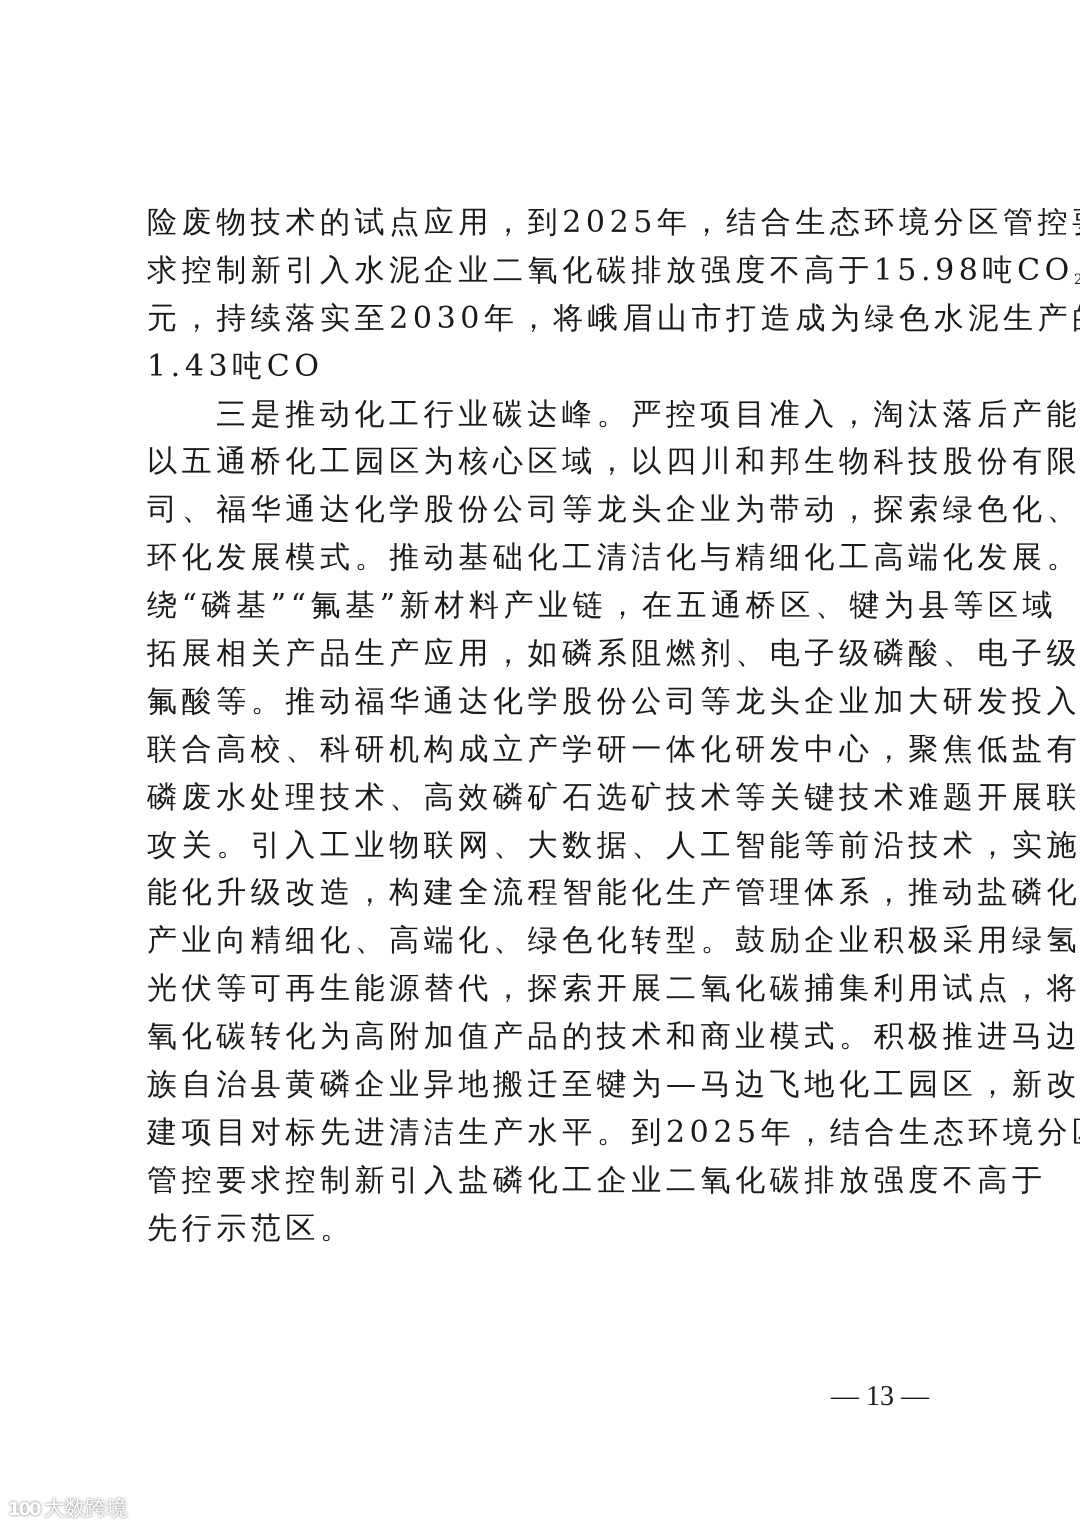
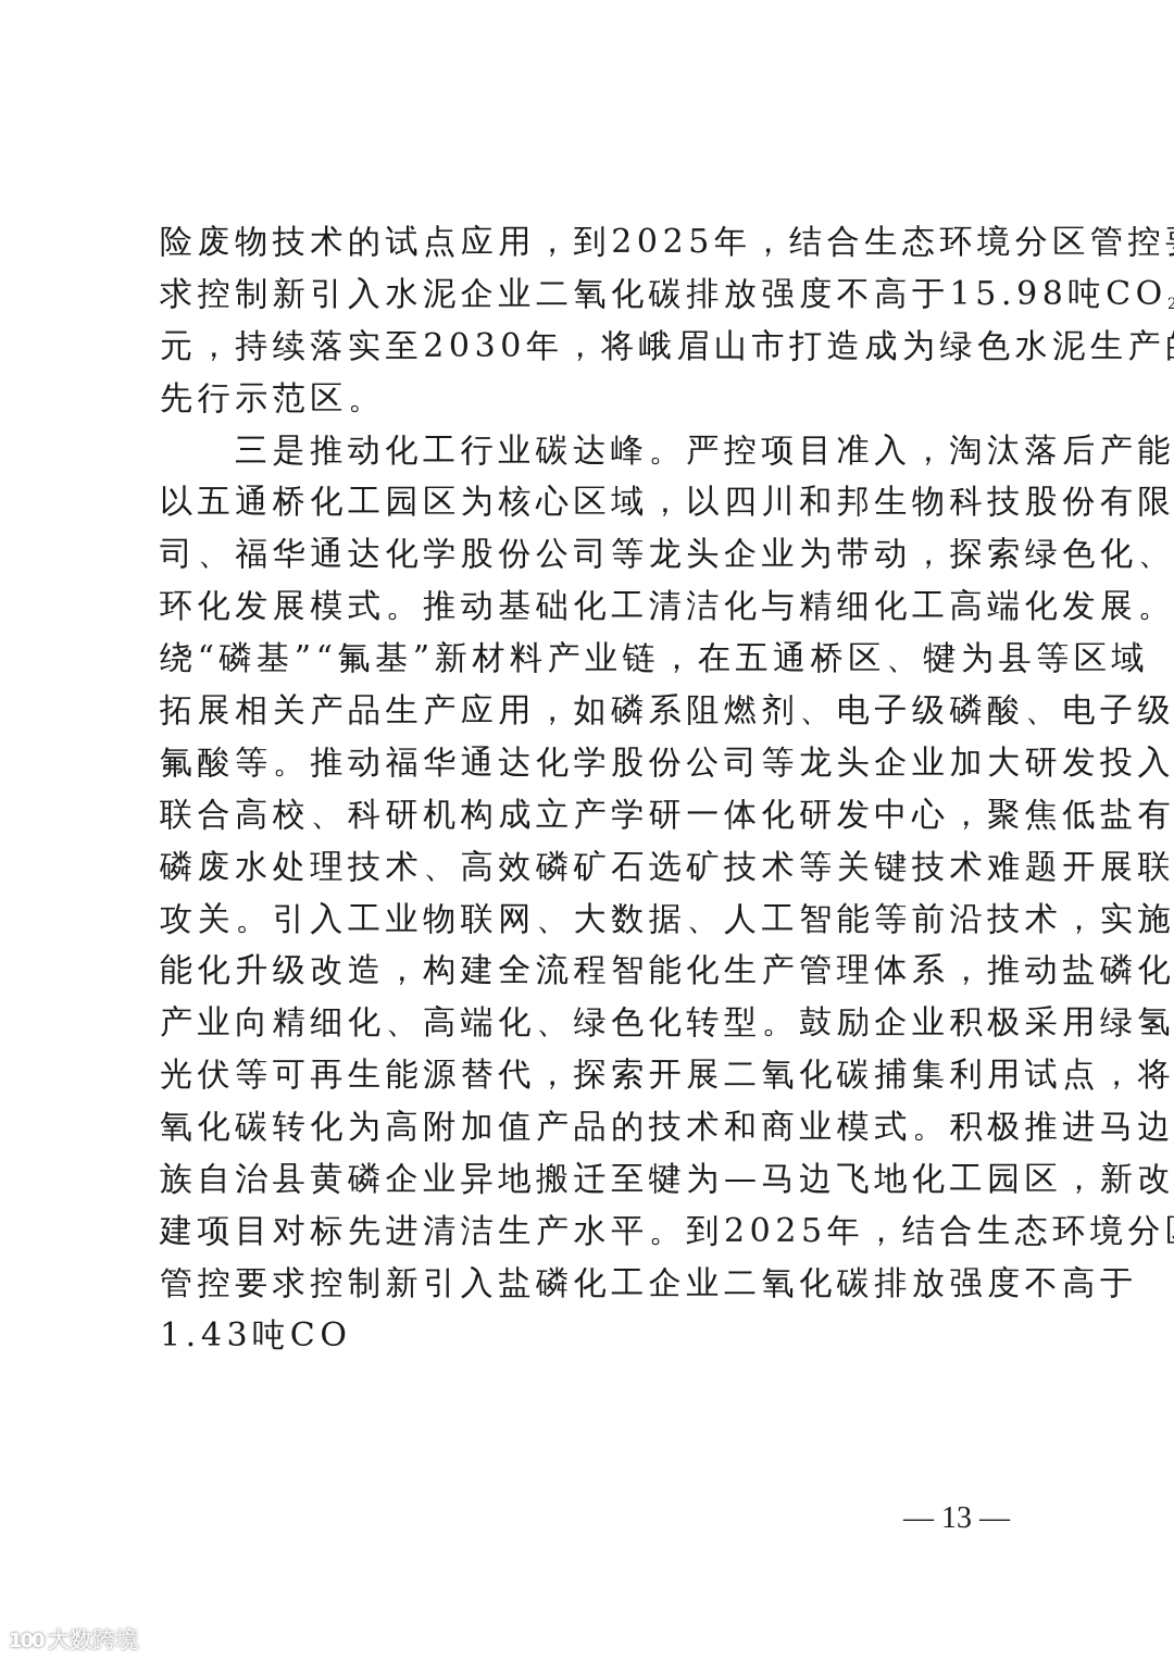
  险废物技术的试点应用，到2025年，结合生态环境分区管控
  求控制新引入水泥企业二氧化碳排放强度不高于15.98吨CO2
  元，持续落实至2030年，将峨眉山市打造成为绿色水泥生产
- 1.43吨CO
+ 先行示范区。
  三是推动化工行业碳达峰。严控项目准入，淘汰落后产能
  以五通桥化工园区为核心区域，以四川和邦生物科技股份有限
  司、福华通达化学股份公司等龙头企业为带动，探索绿色化、
  环化发展模式。推动基础化工清洁化与精细化工高端化发展。
  绕“磷基”“氟基”新材料产业链，在五通桥区、犍为县等区域
  拓展相关产品生产应用，如磷系阻燃剂、电子级磷酸、电子级
  氟酸等。推动福华通达化学股份公司等龙头企业加大研发投入
  联合高校、科研机构成立产学研一体化研发中心，聚焦低盐有
  磷废水处理技术、高效磷矿石选矿技术等关键技术难题开展联
  攻关。引入工业物联网、大数据、人工智能等前沿技术，实施
  能化升级改造，构建全流程智能化生产管理体系，推动盐磷化
  产业向精细化、高端化、绿色化转型。鼓励企业积极采用绿氢
  光伏等可再生能源替代，探索开展二氧化碳捕集利用试点，将
  氧化碳转化为高附加值产品的技术和商业模式。积极推进马边
  族自治县黄磷企业异地搬迁至犍为—马边飞地化工园区，新改
  建项目对标先进清洁生产水平。到2025年，结合生态环境分
  管控要求控制新引入盐磷化工企业二氧化碳排放强度不高于
- 先行示范区。
+ 1.43吨CO
  — 13 —
  100
  大数跨境
